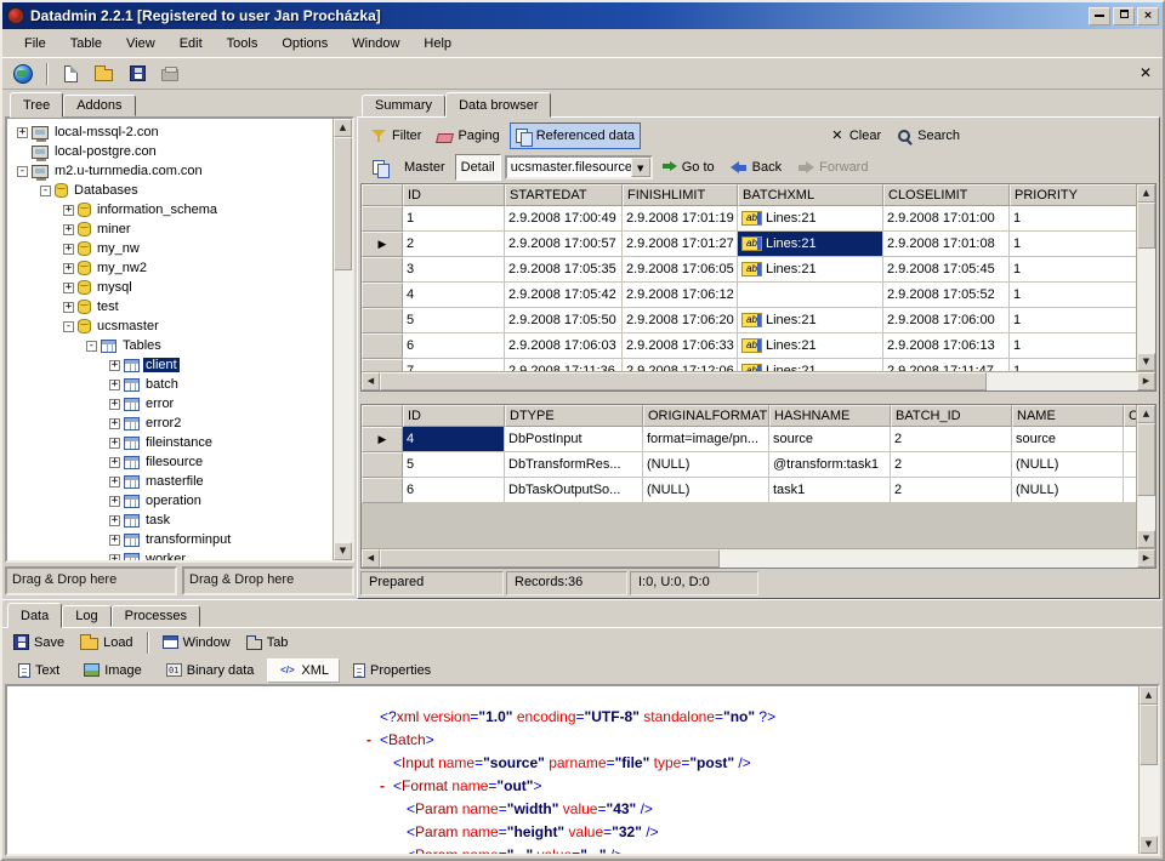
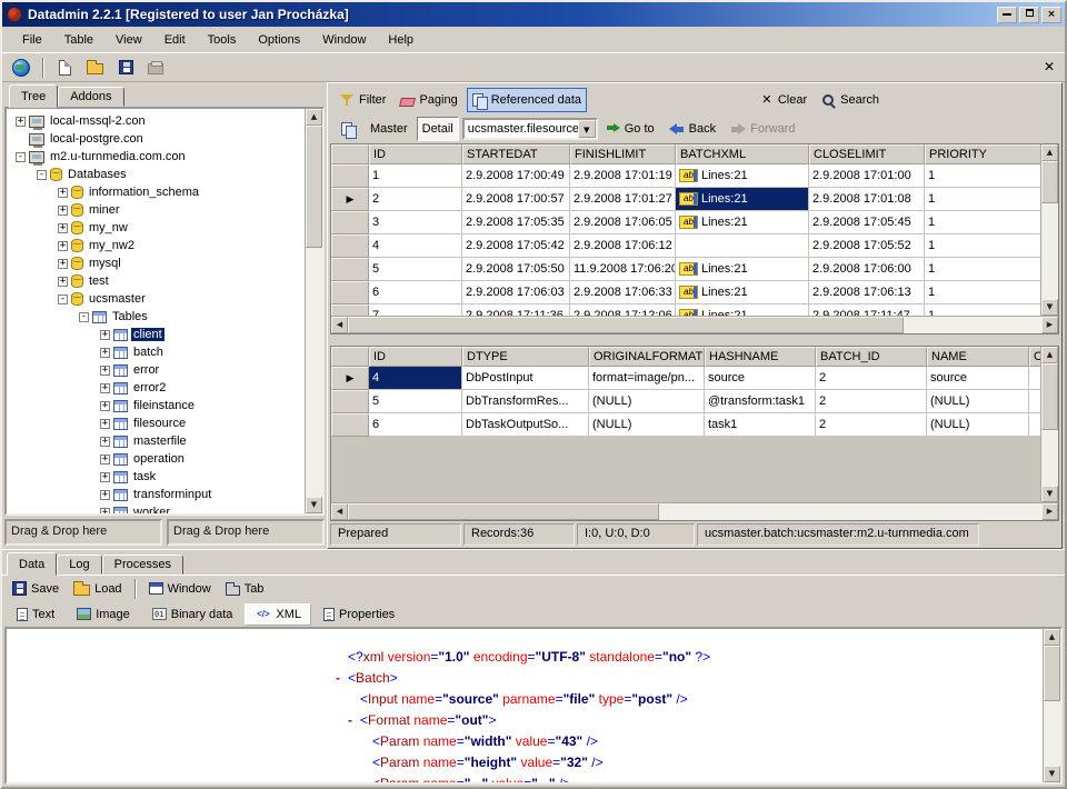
  Datadmin 2.2.1 [Registered to user Jan Procházka]
  ×
  File
  Table
  View
  Edit
  Tools
  Options
  Window
  Help
  ✕
  Tree
  Addons
  +
  local-mssql-2.con
  local-postgre.con
  -
  m2.u-turnmedia.com.con
  -
  Databases
  +
  information_schema
  +
  miner
  +
  my_nw
  +
  my_nw2
  +
  mysql
  +
  test
  -
  ucsmaster
  -
  Tables
  +
  client
  +
  batch
  +
  error
  +
  error2
  +
  fileinstance
  +
  filesource
  +
  masterfile
  +
  operation
  +
  task
  +
  transforminput
  +
  worker
  ▲
  ▼
  Drag & Drop here
  Drag & Drop here
- Summary
- Data browser
  Filter
  Paging
  Referenced data
  ✕
  Clear
  Search
  Master
  Detail
  ucsmaster.filesource
  ▼
  Go to
  Back
  Forward
  ID
  STARTEDAT
  FINISHLIMIT
  BATCHXML
  CLOSELIMIT
  PRIORITY
  1
  2.9.2008 17:00:49
  2.9.2008 17:01:19
  ab
  Lines:21
  2.9.2008 17:01:00
  1
  ▶
  2
  2.9.2008 17:00:57
  2.9.2008 17:01:27
  ab
  Lines:21
  2.9.2008 17:01:08
  1
  3
  2.9.2008 17:05:35
  2.9.2008 17:06:05
  ab
  Lines:21
  2.9.2008 17:05:45
  1
  4
  2.9.2008 17:05:42
  2.9.2008 17:06:12
  2.9.2008 17:05:52
  1
  5
  2.9.2008 17:05:50
- 2.9.2008 17:06:20
+ 11.9.2008 17:06:20
  ab
  Lines:21
  2.9.2008 17:06:00
  1
  6
  2.9.2008 17:06:03
  2.9.2008 17:06:33
  ab
  Lines:21
  2.9.2008 17:06:13
  1
  ▲
  ▼
  ◀
  ▶
  ID
  DTYPE
  ORIGINALFORMAT
  HASHNAME
  BATCH_ID
  NAME
  C
  ▶
  4
  DbPostInput
  format=image/pn...
  source
  2
  source
  5
  DbTransformRes...
  (NULL)
  @transform:task1
  2
  (NULL)
  6
  DbTaskOutputSo...
  (NULL)
  task1
  2
  (NULL)
  ▲
  ▼
  ◀
  ▶
  Prepared
  Records:36
  I:0, U:0, D:0
+ ucsmaster.batch:ucsmaster:m2.u-turnmedia.com
  Data
  Log
  Processes
  Save
  Load
  Window
  Tab
  Text
  Image
  01
  Binary data
  </>
  XML
  Properties
  <?xml version="1.0" encoding="UTF-8" standalone="no" ?>
  - <Batch>
  <Input name="source" parname="file" type="post" />
  - <Format name="out">
  <Param name="width" value="43" />
  <Param name="height" value="32" />
  ▲
  ▼
